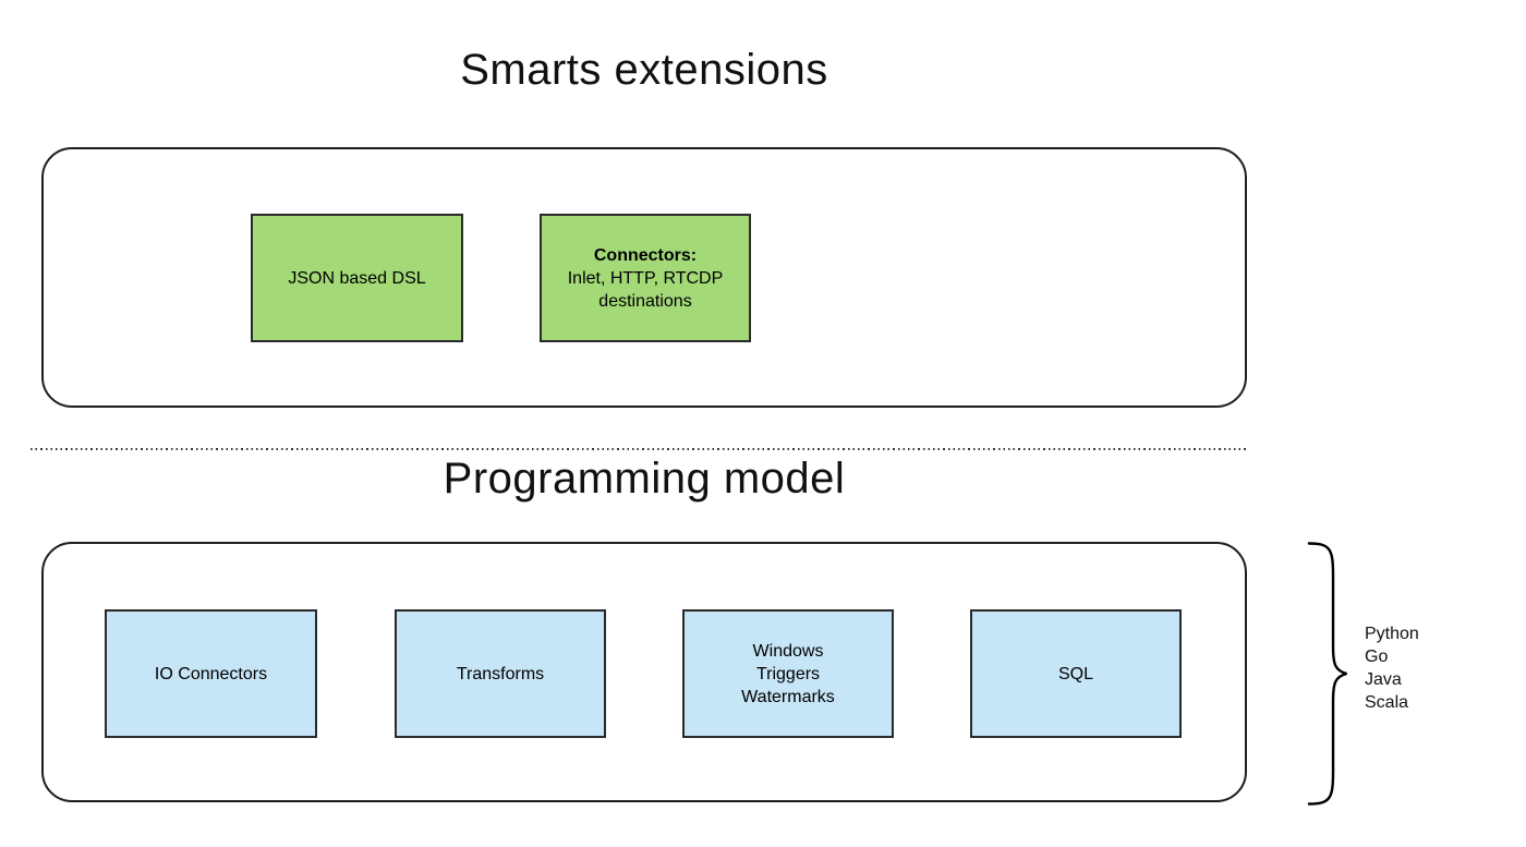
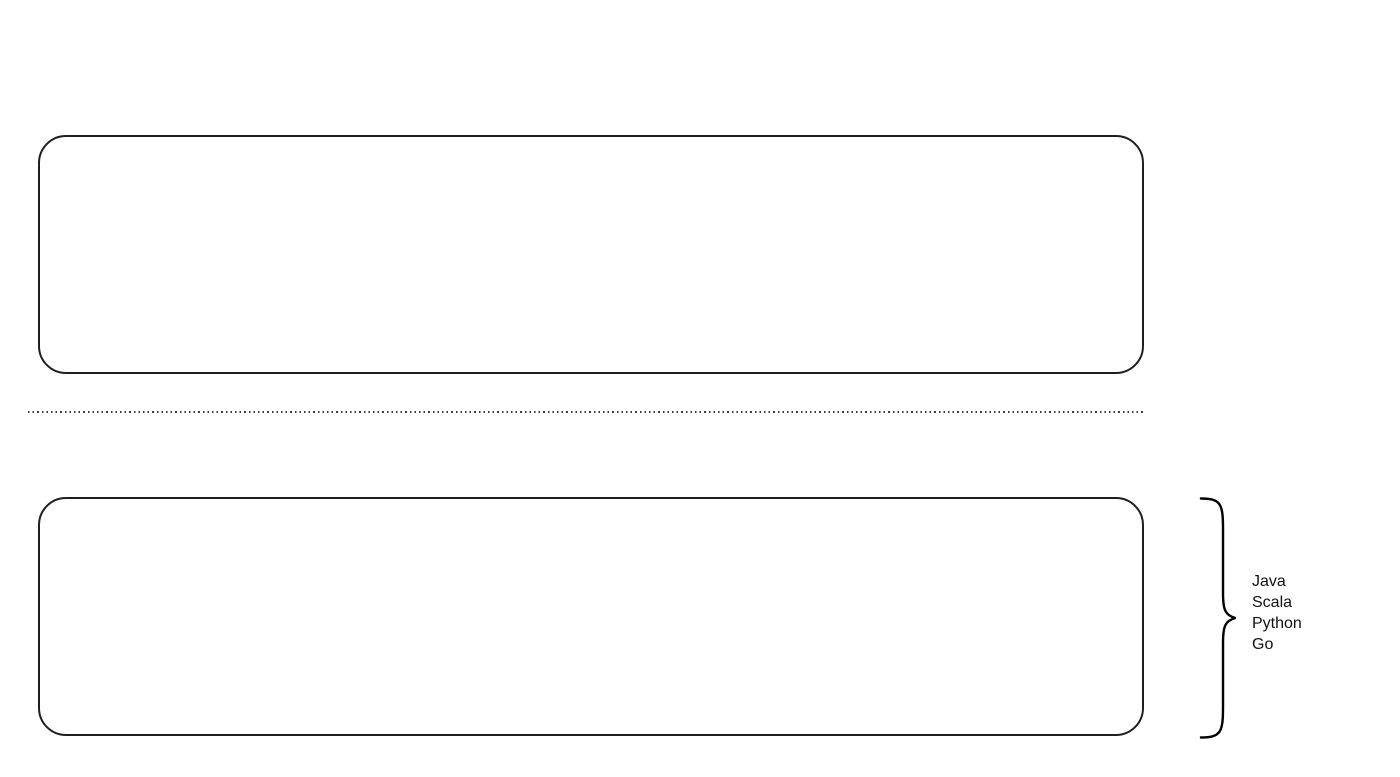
- Smarts extensions
- JSON based DSL
- Connectors:
- Inlet, HTTP, RTCDP destinations
- Programming model
- IO Connectors
- Transforms
- Windows
- Triggers
- Watermarks
- SQL
- Python
+ Java
- Go
+ Scala
- Java
+ Python
- Scala
+ Go
